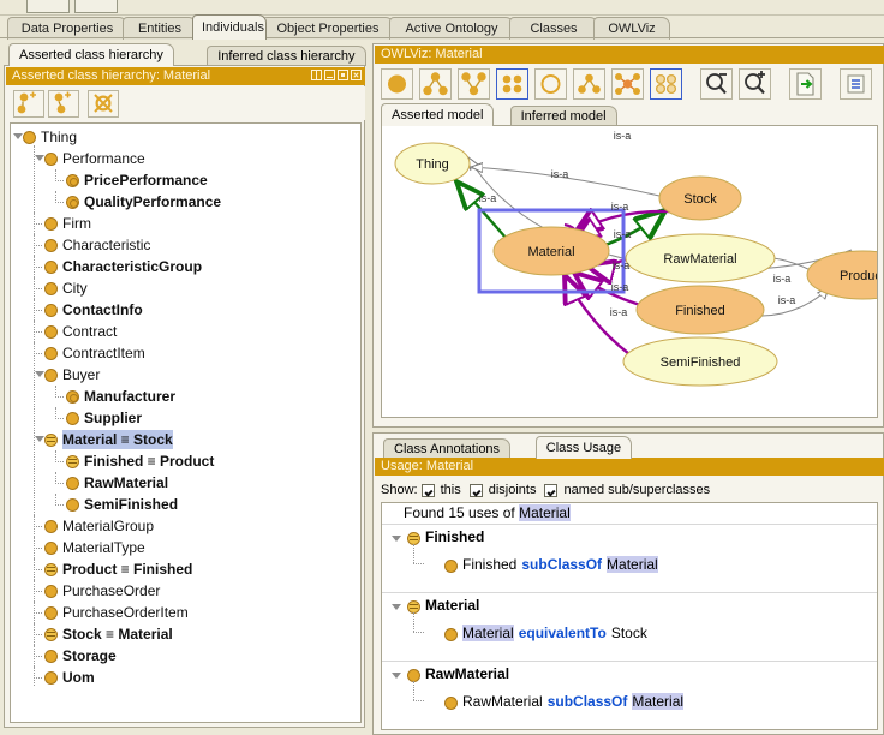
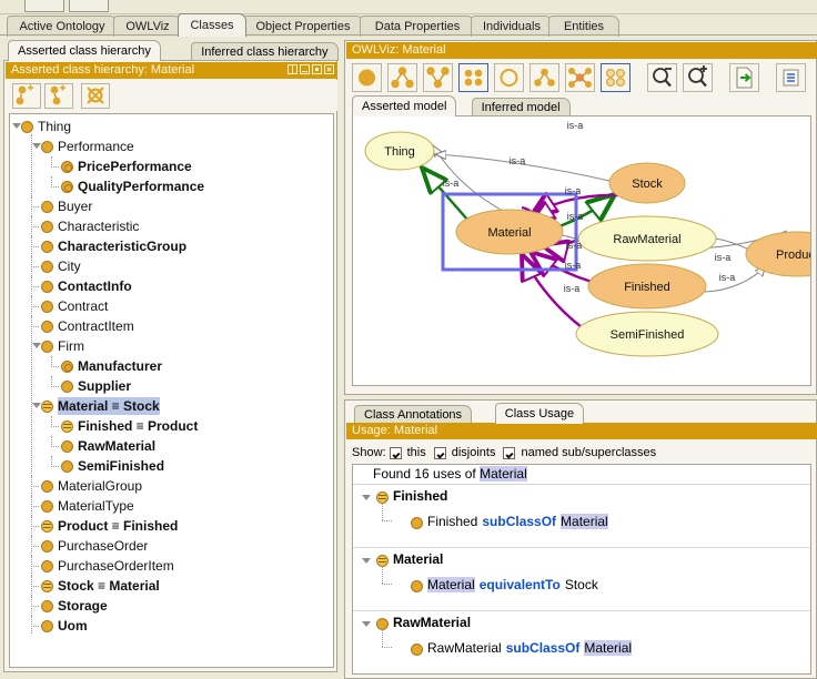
- Data Properties
+ Active Ontology
- Entities
+ OWLViz
- Individuals
+ Classes
  Object Properties
- Active Ontology
+ Data Properties
- Classes
+ Individuals
- OWLViz
+ Entities
  Asserted class hierarchy
  Inferred class hierarchy
  Asserted class hierarchy: Material
  Thing
  Performance
  PricePerformance
  QualityPerformance
- Firm
+ Buyer
  Characteristic
  CharacteristicGroup
  City
  ContactInfo
  Contract
  ContractItem
- Buyer
+ Firm
  Manufacturer
  Supplier
  Material ≡ Stock
  Finished ≡ Product
  RawMaterial
  SemiFinished
  MaterialGroup
  MaterialType
  Product ≡ Finished
  PurchaseOrder
  PurchaseOrderItem
  Stock ≡ Material
  Storage
  Uom
  OWLViz: Material
  Asserted model
  Inferred model
  Thing
  Stock
  Material
  RawMaterial
  Finished
  SemiFinished
  Produ
  is-a
  is-a
  is-a
  is-a
  is-a
  is-a
  is-a
  is-a
  is-a
  is-a
  Class Annotations
  Class Usage
  Usage: Material
  Show:
  this
  disjoints
  named sub/superclasses
- Found 15 uses of Material
+ Found 16 uses of Material
  Finished
  Finished subClassOf Material
  Material
  Material equivalentTo Stock
  RawMaterial
  RawMaterial subClassOf Material
